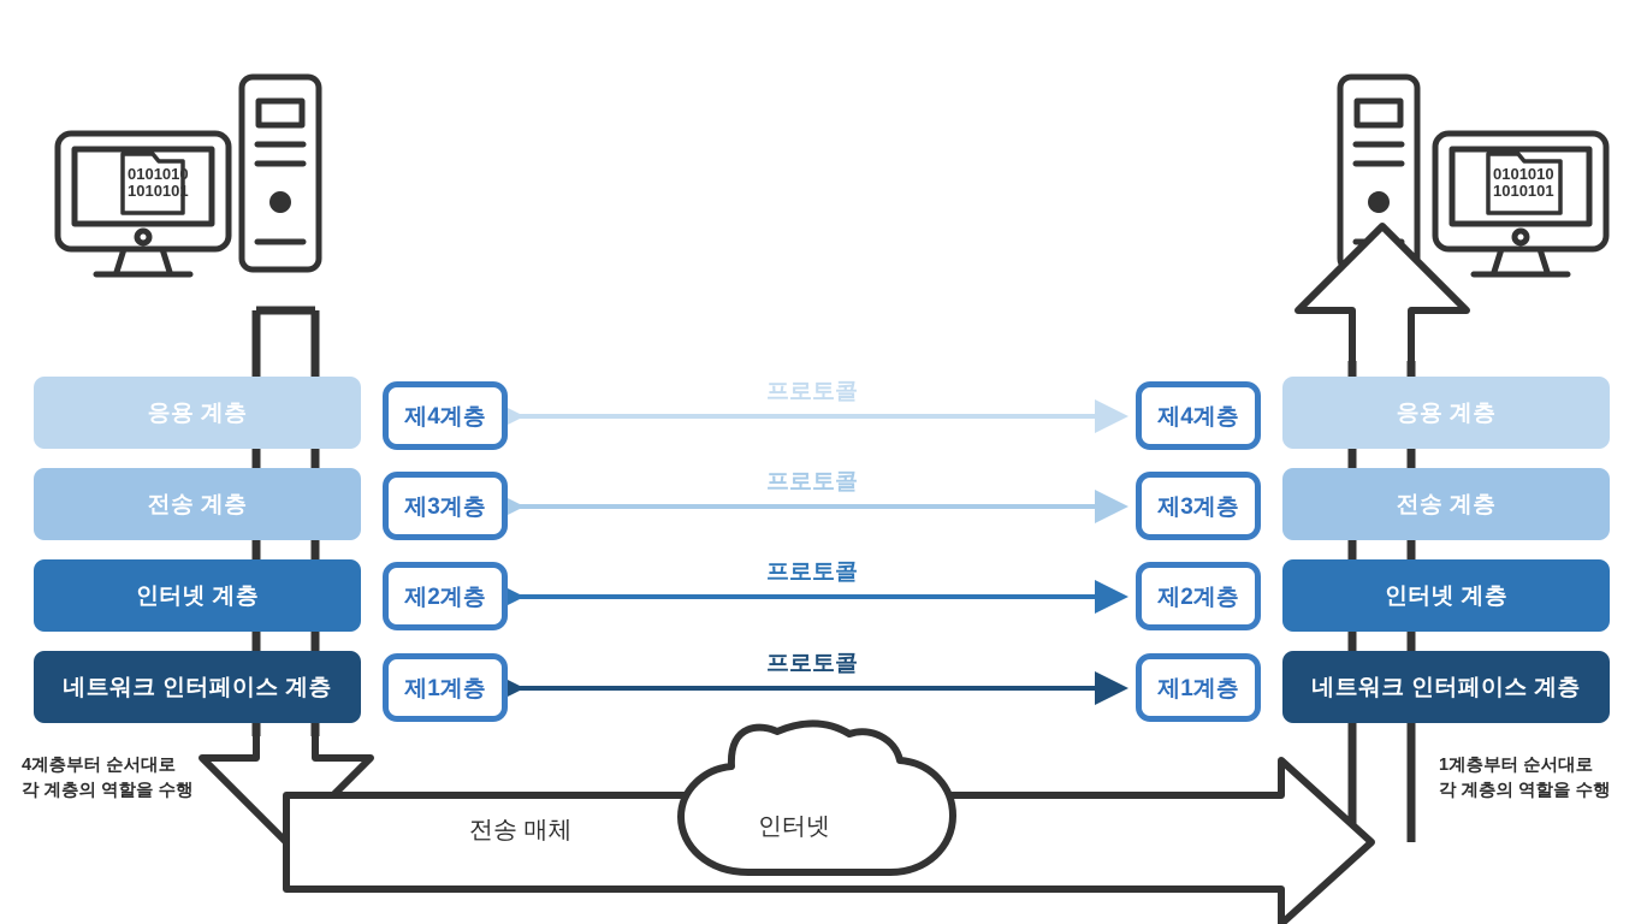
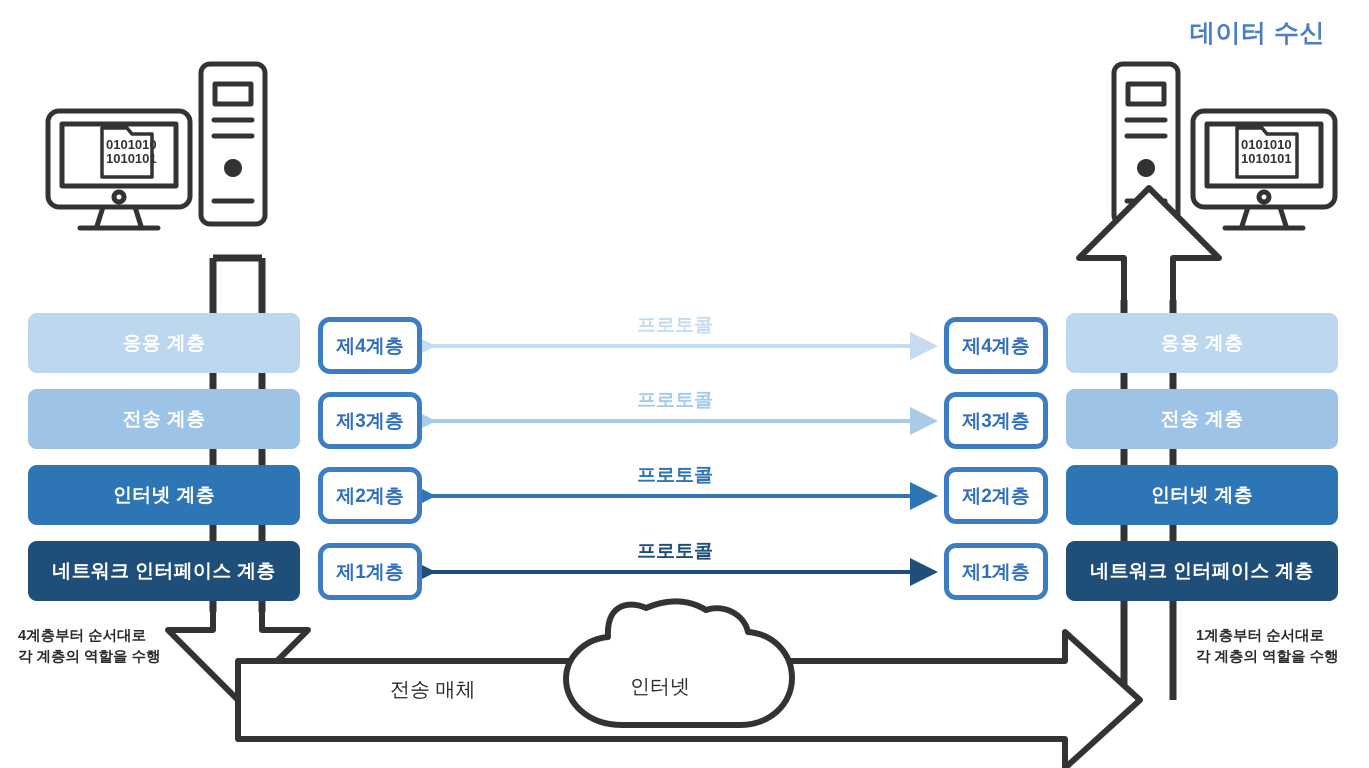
+ 데이터 수신
  0101010
  1010101
  0101010
  1010101
  응용 계층
  전송 계층
  인터넷 계층
  네트워크 인터페이스 계층
  응용 계층
  전송 계층
  인터넷 계층
  네트워크 인터페이스 계층
  제4계층
  제3계층
  제2계층
  제1계층
  제4계층
  제3계층
  제2계층
  제1계층
  프로토콜
  프로토콜
  프로토콜
  프로토콜
  전송 매체
  인터넷
  4계층부터 순서대로
  각 계층의 역할을 수행
  1계층부터 순서대로
  각 계층의 역할을 수행
